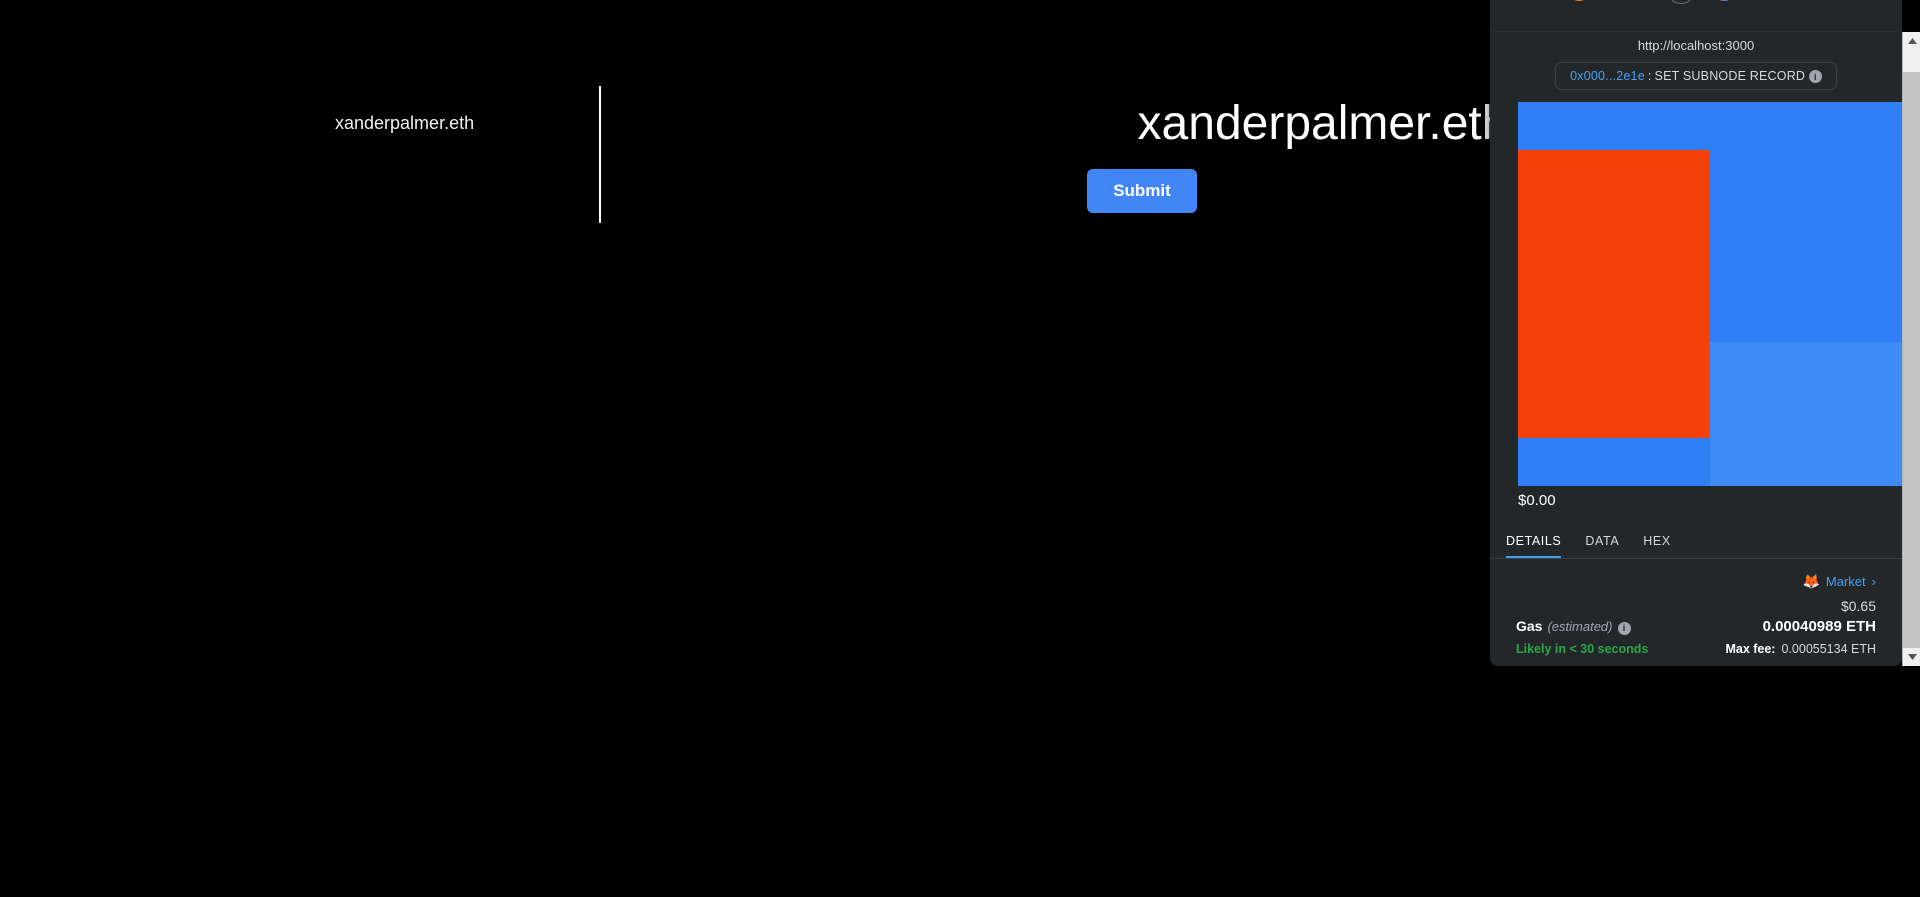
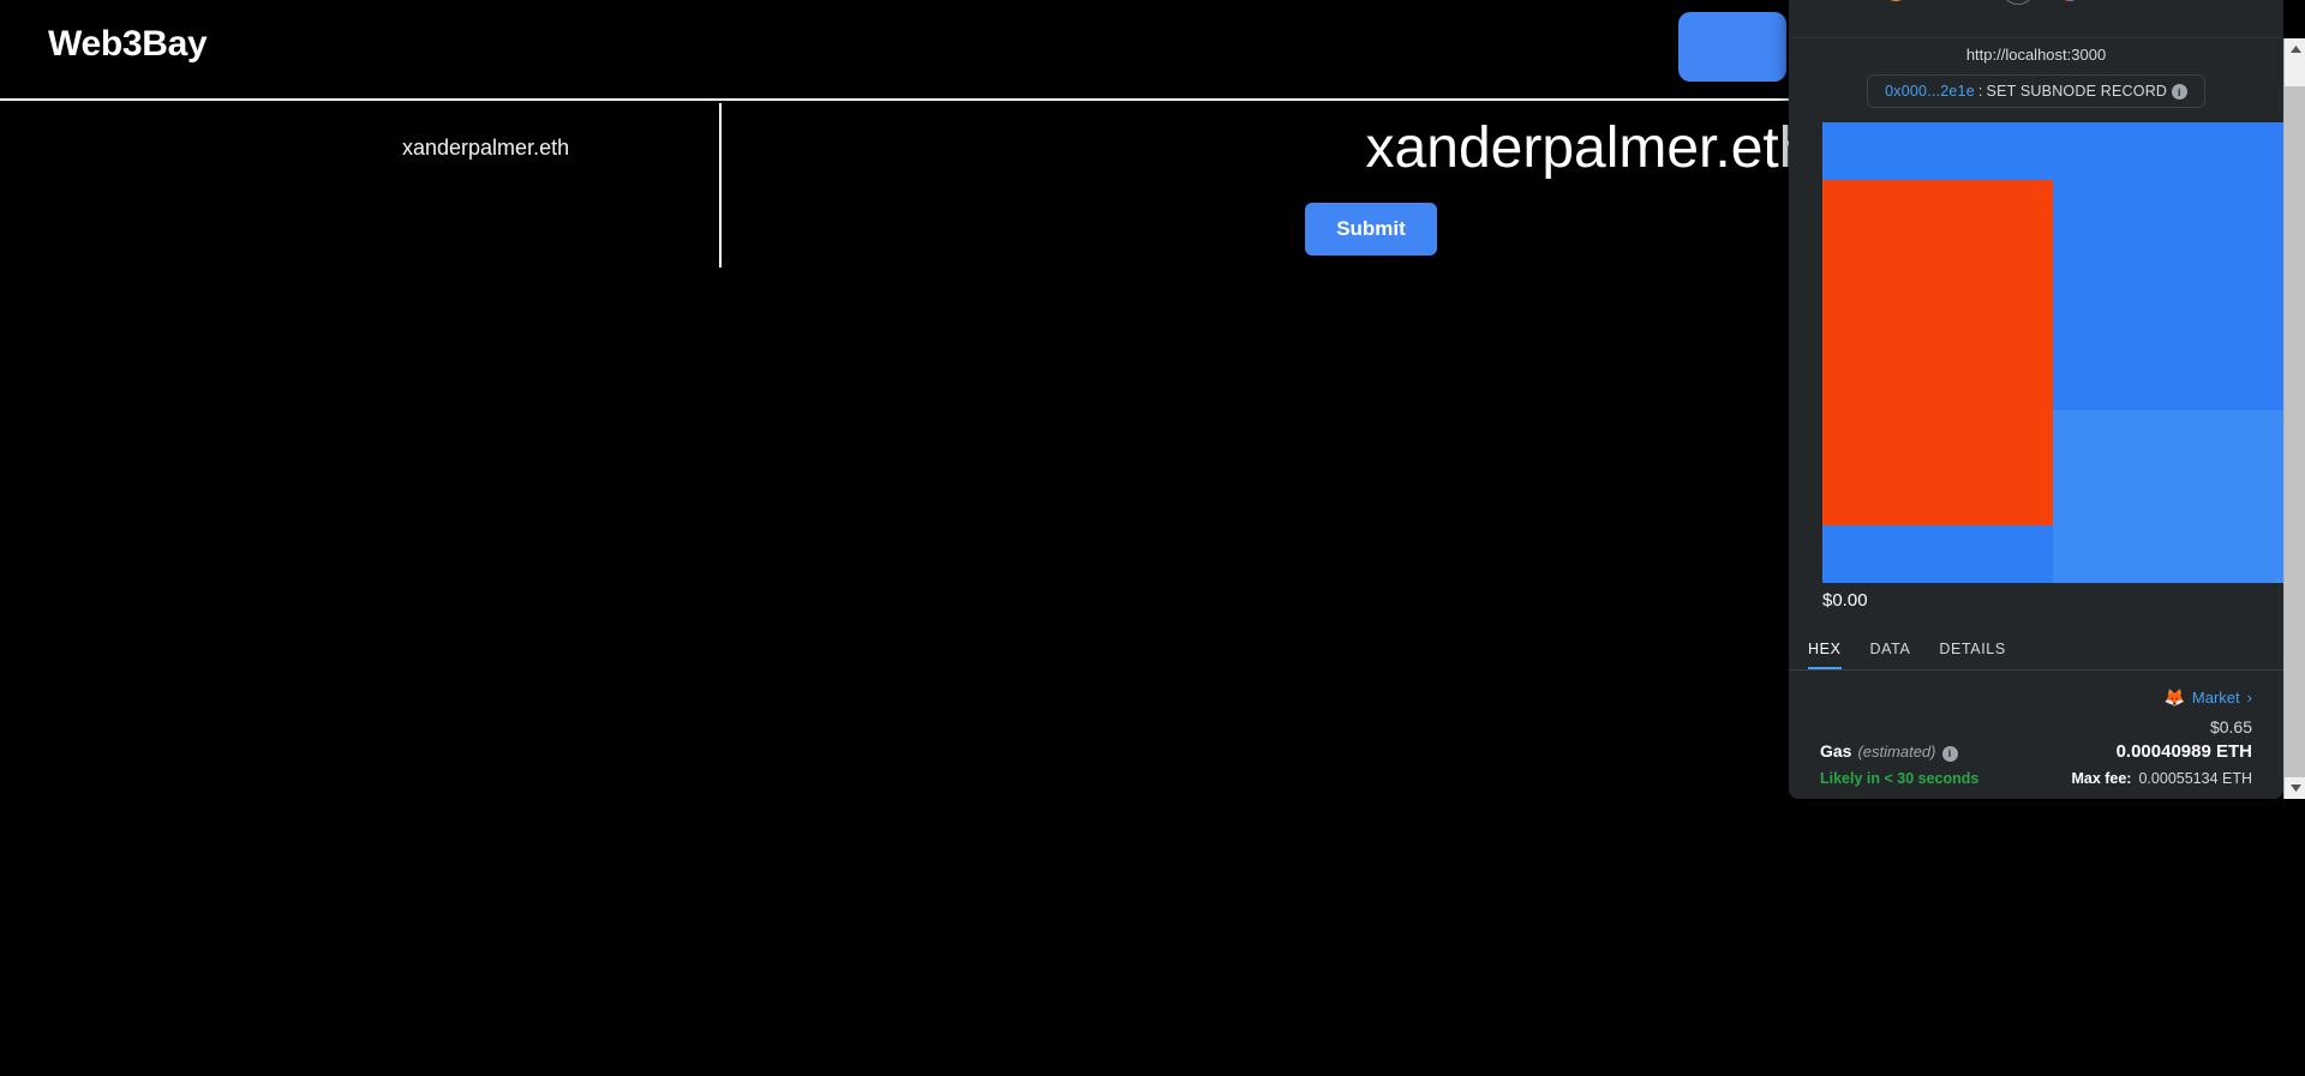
+ Web3Bay
  xanderpalmer.eth
  xanderpalmer.et
  Submit
  http://localhost:3000
  0x000...2e1e : SET SUBNODE RECORD i
  $0.00
- DETAILS
+ HEX
  DATA
- HEX
+ DETAILS
  🦊
  Market
  ›
  $0.65
  Gas
  (estimated)
  i
  0.00040989 ETH
  Likely in < 30 seconds
  Max fee: 0.00055134 ETH
